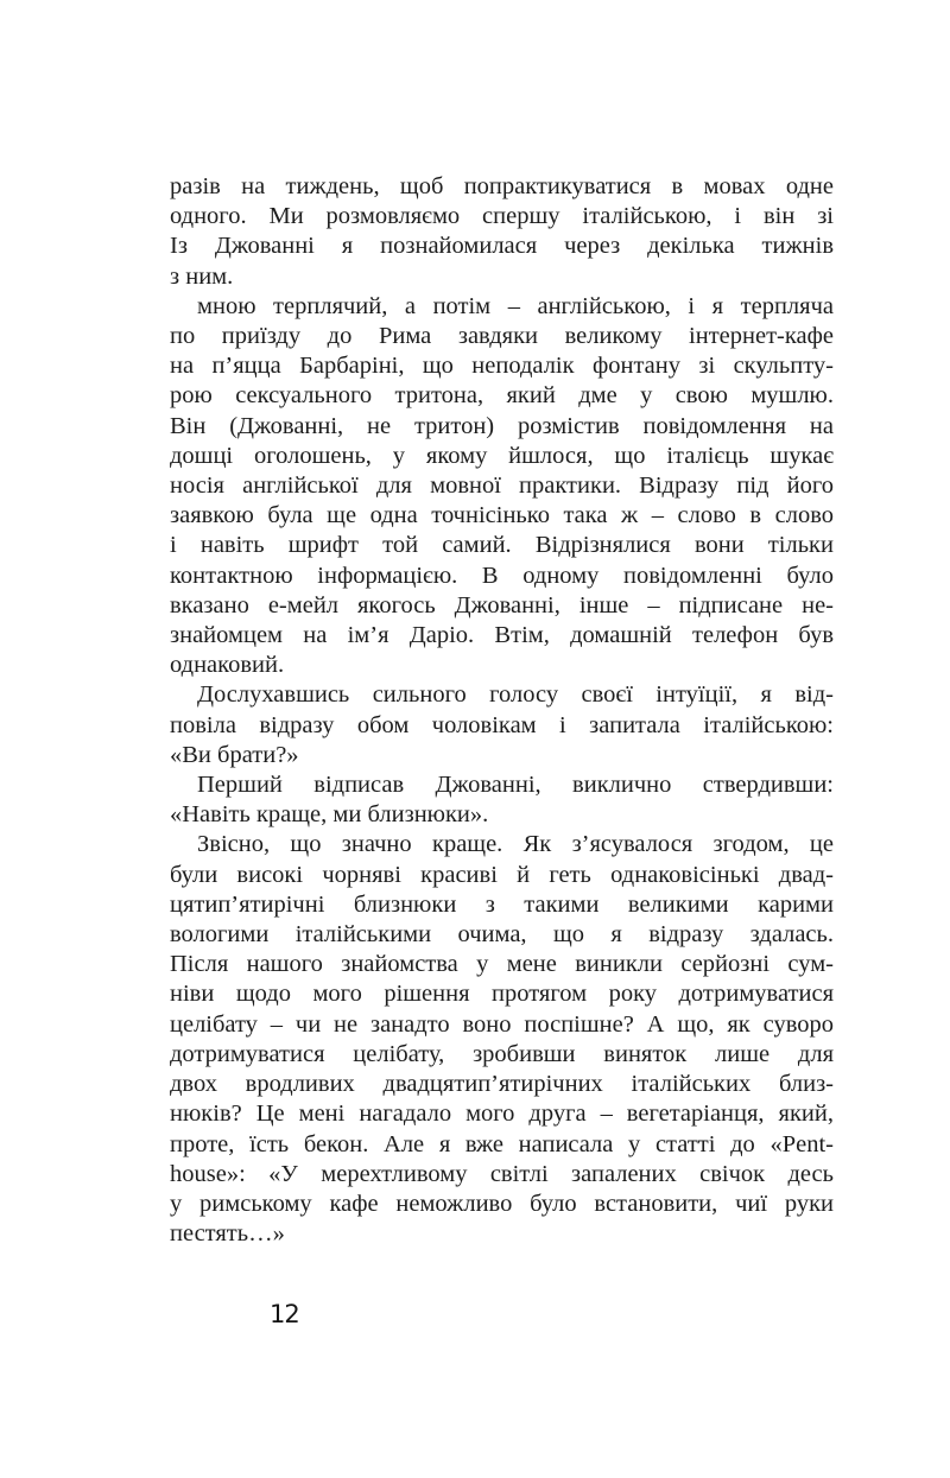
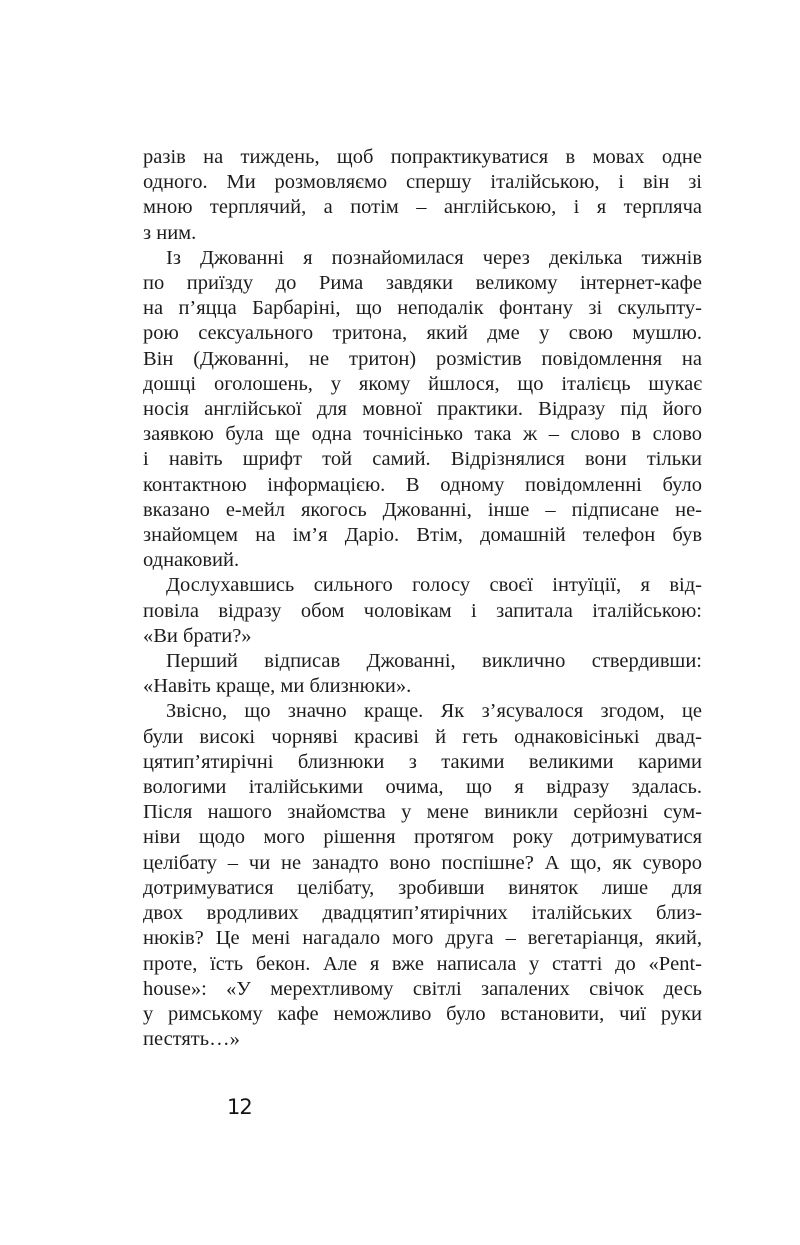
  разів на тиждень, щоб попрактикуватися в мовах одне
  одного. Ми розмовляємо спершу італійською, і він зі
- Із Джованні я познайомилася через декілька тижнів
+ мною терплячий, а потім – англійською, і я терпляча
  з ним.
- мною терплячий, а потім – англійською, і я терпляча
+ Із Джованні я познайомилася через декілька тижнів
  по приїзду до Рима завдяки великому інтернет-кафе
  на п’яцца Барбаріні, що неподалік фонтану зі скульпту-
  рою сексуального тритона, який дме у свою мушлю.
  Він (Джованні, не тритон) розмістив повідомлення на
  дошці оголошень, у якому йшлося, що італієць шукає
  носія англійської для мовної практики. Відразу під його
  заявкою була ще одна точнісінько така ж – слово в слово
  і навіть шрифт той самий. Відрізнялися вони тільки
  контактною інформацією. В одному повідомленні було
  вказано е-мейл якогось Джованні, інше – підписане не-
  знайомцем на ім’я Даріо. Втім, домашній телефон був
  однаковий.
  Дослухавшись сильного голосу своєї інтуїції, я від-
  повіла відразу обом чоловікам і запитала італійською:
  «Ви брати?»
  Перший відписав Джованні, виклично ствердивши:
  «Навіть краще, ми близнюки».
  Звісно, що значно краще. Як з’ясувалося згодом, це
  були високі чорняві красиві й геть однаковісінькі двад-
  цятип’ятирічні близнюки з такими великими карими
  вологими італійськими очима, що я відразу здалась.
  Після нашого знайомства у мене виникли серйозні сум-
  ніви щодо мого рішення протягом року дотримуватися
  целібату – чи не занадто воно поспішне? А що, як суворо
  дотримуватися целібату, зробивши виняток лише для
  двох вродливих двадцятип’ятирічних італійських близ-
  нюків? Це мені нагадало мого друга – вегетаріанця, який,
  проте, їсть бекон. Але я вже написала у статті до «Pent-
  house»: «У мерехтливому світлі запалених свічок десь
  у римському кафе неможливо було встановити, чиї руки
  пестять…»
  12
